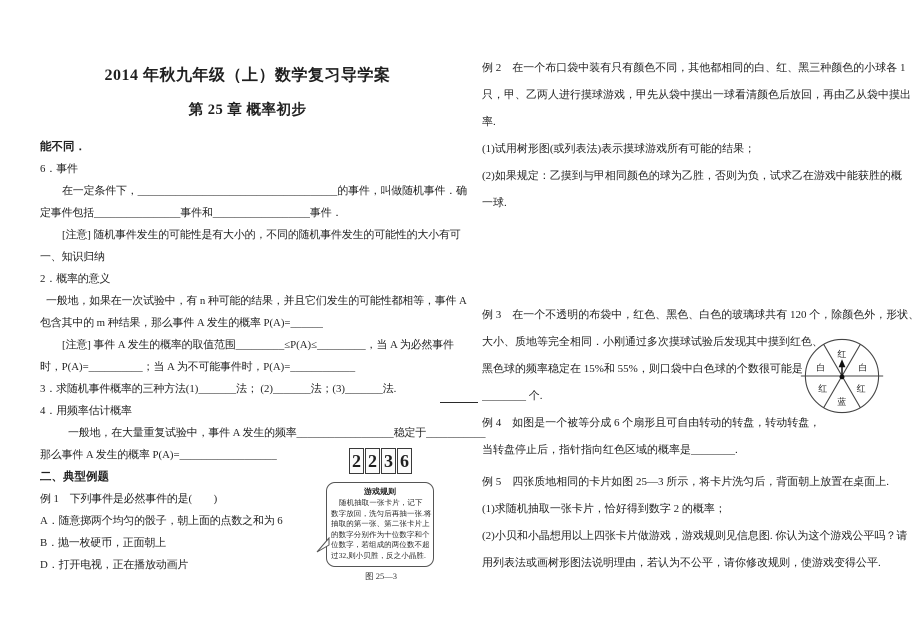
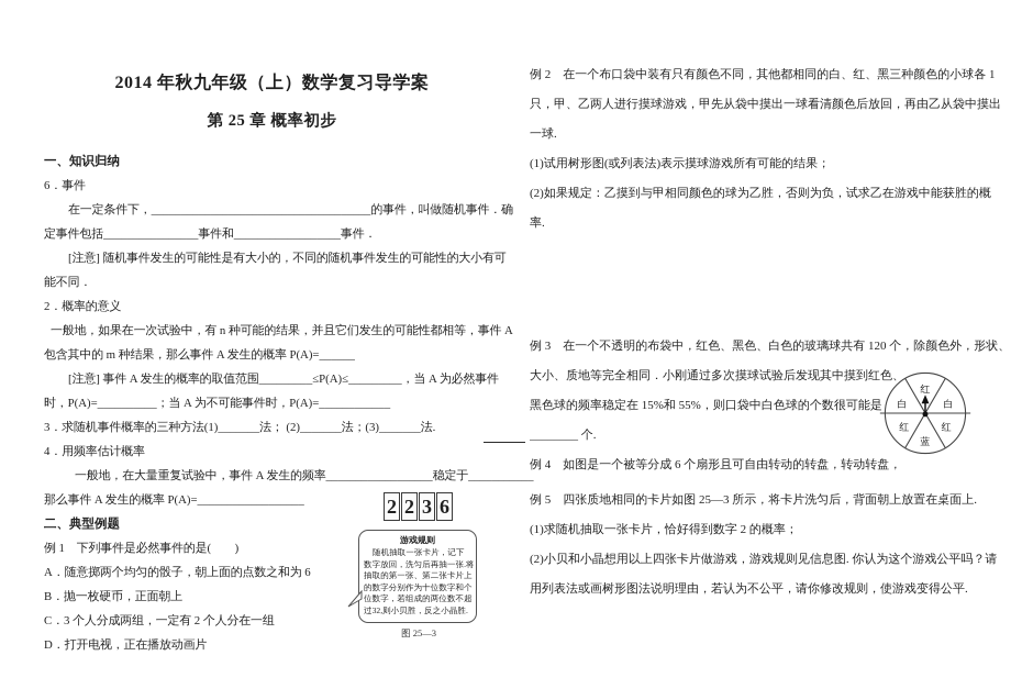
  2014 年秋九年级（上）数学复习导学案
  第 25 章 概率初步
- 能不同．
+ 一、知识归纳
  6．事件
  在一定条件下，_____________________________________的事件，叫做随机事件．确
  定事件包括________________事件和__________________事件．
  [注意] 随机事件发生的可能性是有大小的，不同的随机事件发生的可能性的大小有可
- 一、知识归纳
+ 能不同．
  2．概率的意义
  一般地，如果在一次试验中，有 n 种可能的结果，并且它们发生的可能性都相等，事件 A
  包含其中的 m 种结果，那么事件 A 发生的概率 P(A)=______
  [注意] 事件 A 发生的概率的取值范围_________≤P(A)≤_________，当 A 为必然事件
  时，P(A)=__________；当 A 为不可能事件时，P(A)=____________
  3．求随机事件概率的三种方法(1)_______法； (2)_______法；(3)_______法.
  4．用频率估计概率
  一般地，在大量重复试验中，事件 A 发生的频率__________________稳定于___________
  那么事件 A 发生的概率 P(A)=__________________
  二、典型例题
  例 1 下列事件是必然事件的是( )
  A．随意掷两个均匀的骰子，朝上面的点数之和为 6
  B．抛一枚硬币，正面朝上
+ C．3 个人分成两组，一定有 2 个人分在一组
  D．打开电视，正在播放动画片
  2
  2
  3
  6
  游戏规则
  随机抽取一张卡片，记下
  数字放回，洗匀后再抽一张.将
  抽取的第一张、第二张卡片上
  的数字分别作为十位数字和个
  位数字，若组成的两位数不超
  过32,则小贝胜，反之小晶胜.
  图 25—3
  例 2 在一个布口袋中装有只有颜色不同，其他都相同的白、红、黑三种颜色的小球各 1
  只，甲、乙两人进行摸球游戏，甲先从袋中摸出一球看清颜色后放回，再由乙从袋中摸出
- 率.
+ 一球.
  (1)试用树形图(或列表法)表示摸球游戏所有可能的结果；
  (2)如果规定：乙摸到与甲相同颜色的球为乙胜，否则为负，试求乙在游戏中能获胜的概
- 一球.
+ 率.
  例 3 在一个不透明的布袋中，红色、黑色、白色的玻璃球共有 120 个，除颜色外，形状、
  大小、质地等完全相同．小刚通过多次摸球试验后发现其中摸到红色、
  黑色球的频率稳定在 15%和 55%，则口袋中白色球的个数很可能是
  ________ 个.
  例 4 如图是一个被等分成 6 个扇形且可自由转动的转盘，转动转盘，
- 当转盘停止后，指针指向红色区域的概率是________.
  例 5 四张质地相同的卡片如图 25—3 所示，将卡片洗匀后，背面朝上放置在桌面上.
  (1)求随机抽取一张卡片，恰好得到数字 2 的概率；
  (2)小贝和小晶想用以上四张卡片做游戏，游戏规则见信息图. 你认为这个游戏公平吗？请
  用列表法或画树形图法说明理由，若认为不公平，请你修改规则，使游戏变得公平.
  红
  白
  白
  红
  红
  蓝
